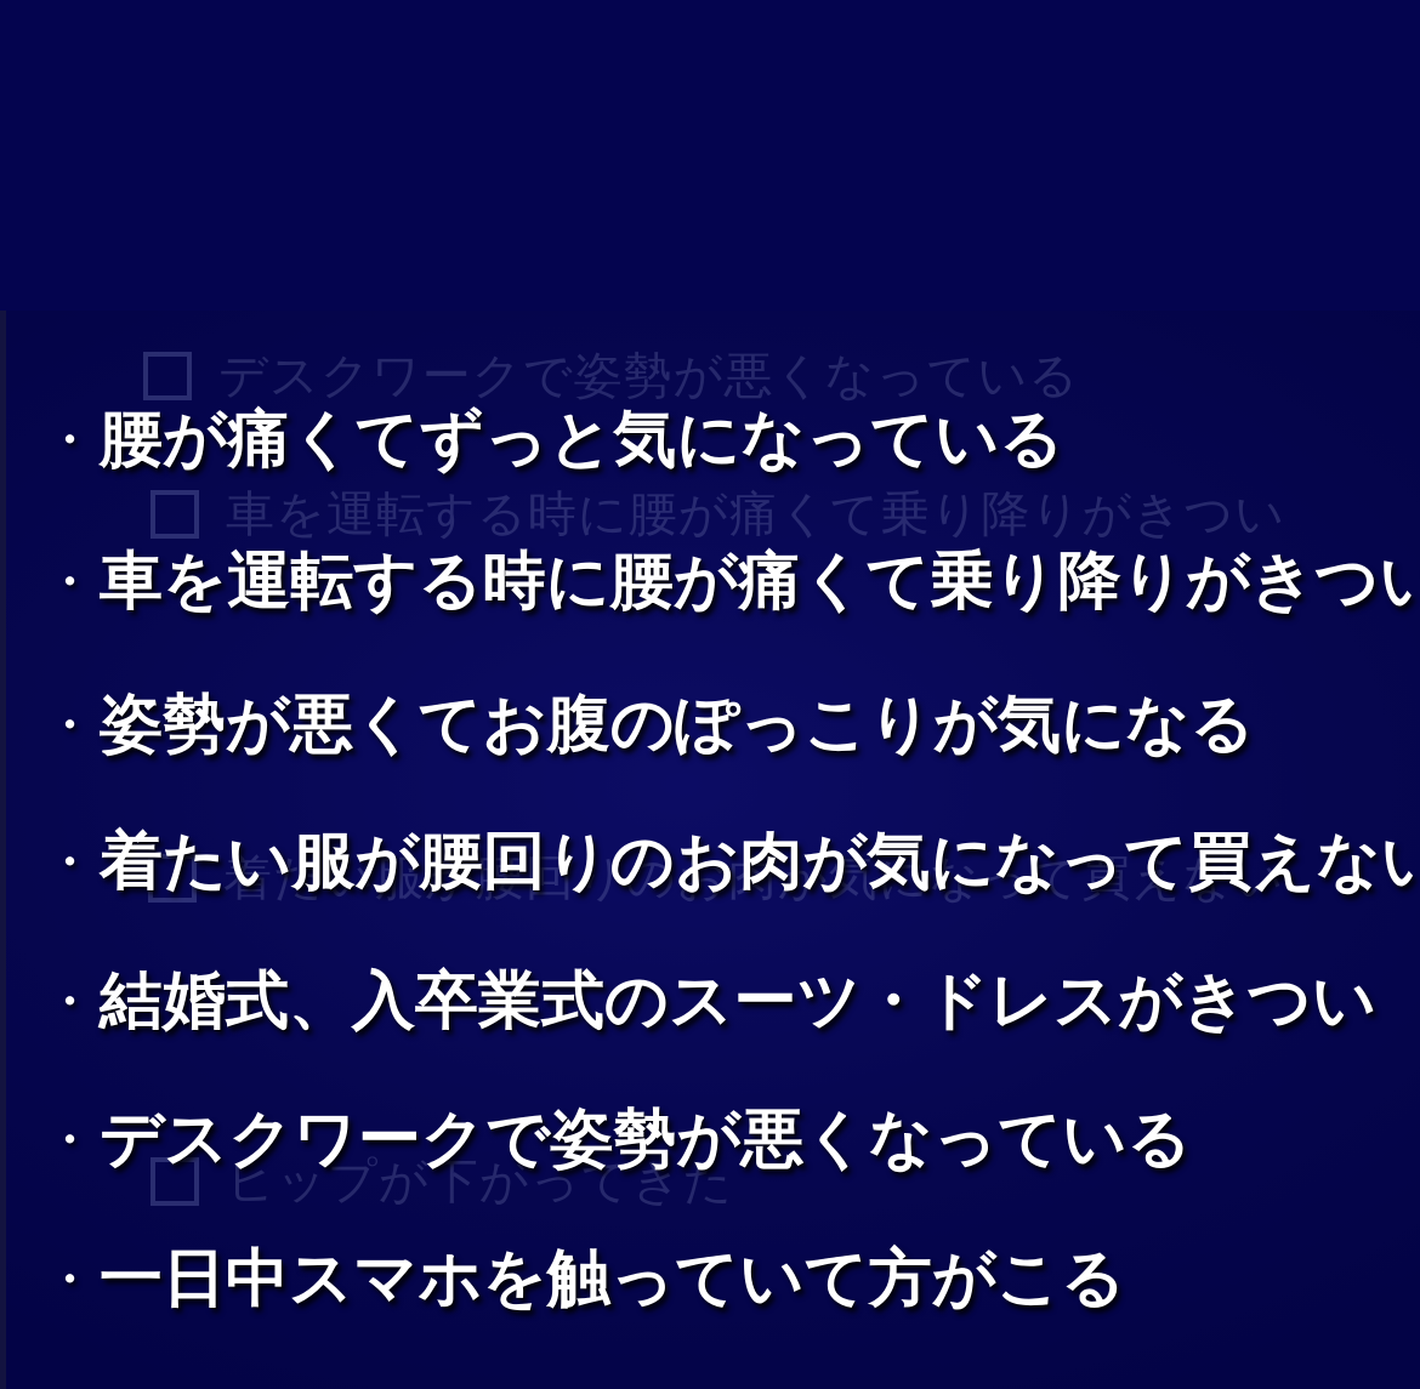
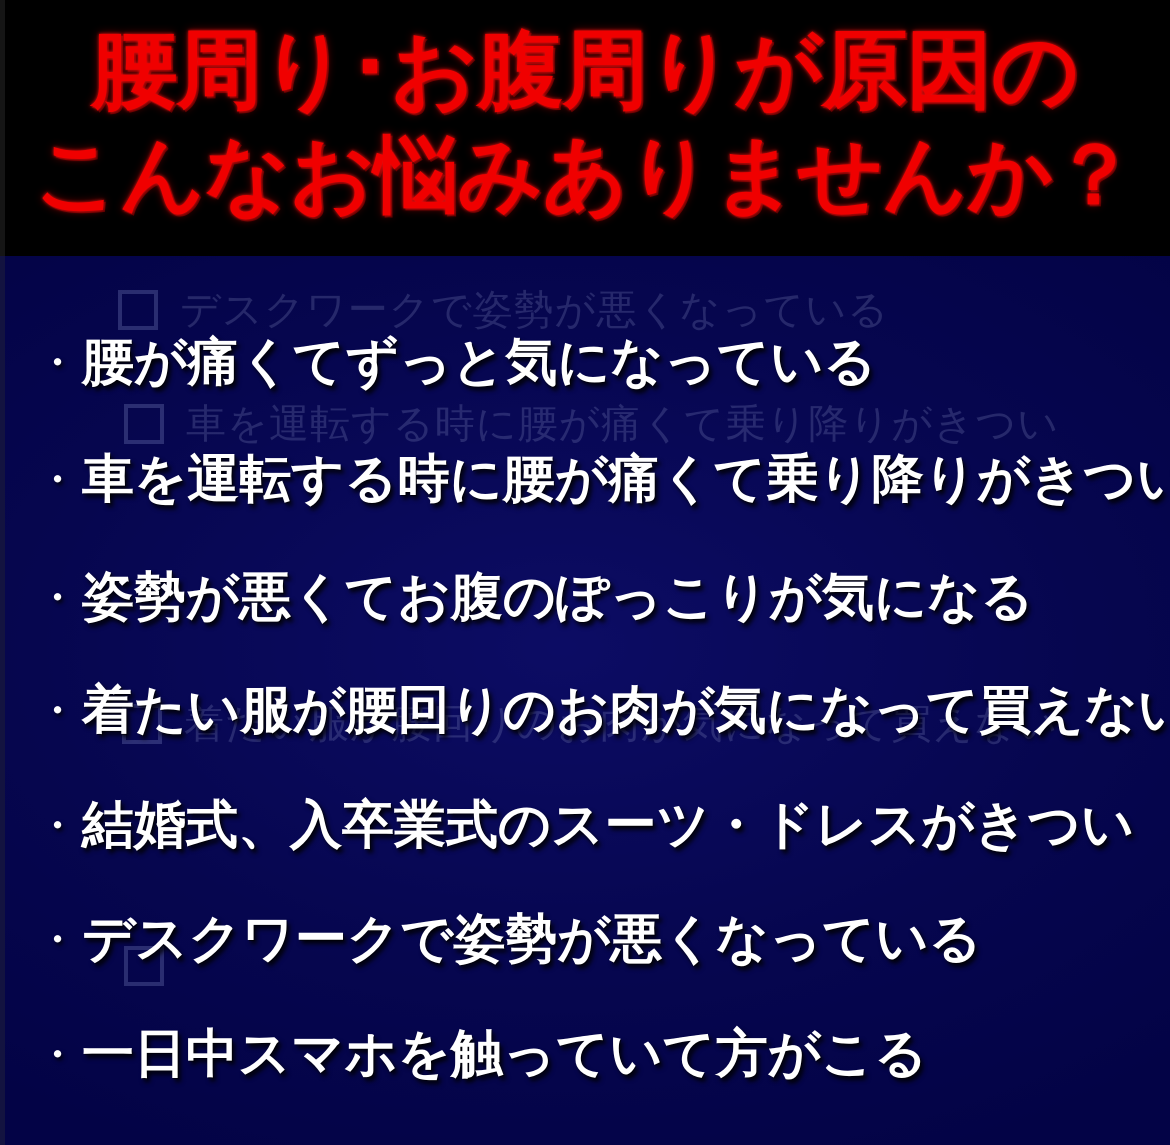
+ 腰周り･お腹周りが原因の
+ こんなお悩みありませんか？
  デスクワークで姿勢が悪くなっている
  車を運転する時に腰が痛くて乗り降りがきつい
  着たい服が腰回りのお肉が気になって買えない
- ヒップが下がってきた
  ・
  腰が痛くてずっと気になっている
  ・
  車を運転する時に腰が痛くて乗り降りがきつい
  ・
  姿勢が悪くてお腹のぽっこりが気になる
  ・
  着たい服が腰回りのお肉が気になって買えない
  ・
  結婚式、入卒業式のスーツ・ドレスがきつい
  ・
  デスクワークで姿勢が悪くなっている
  ・
  一日中スマホを触っていて方がこる
